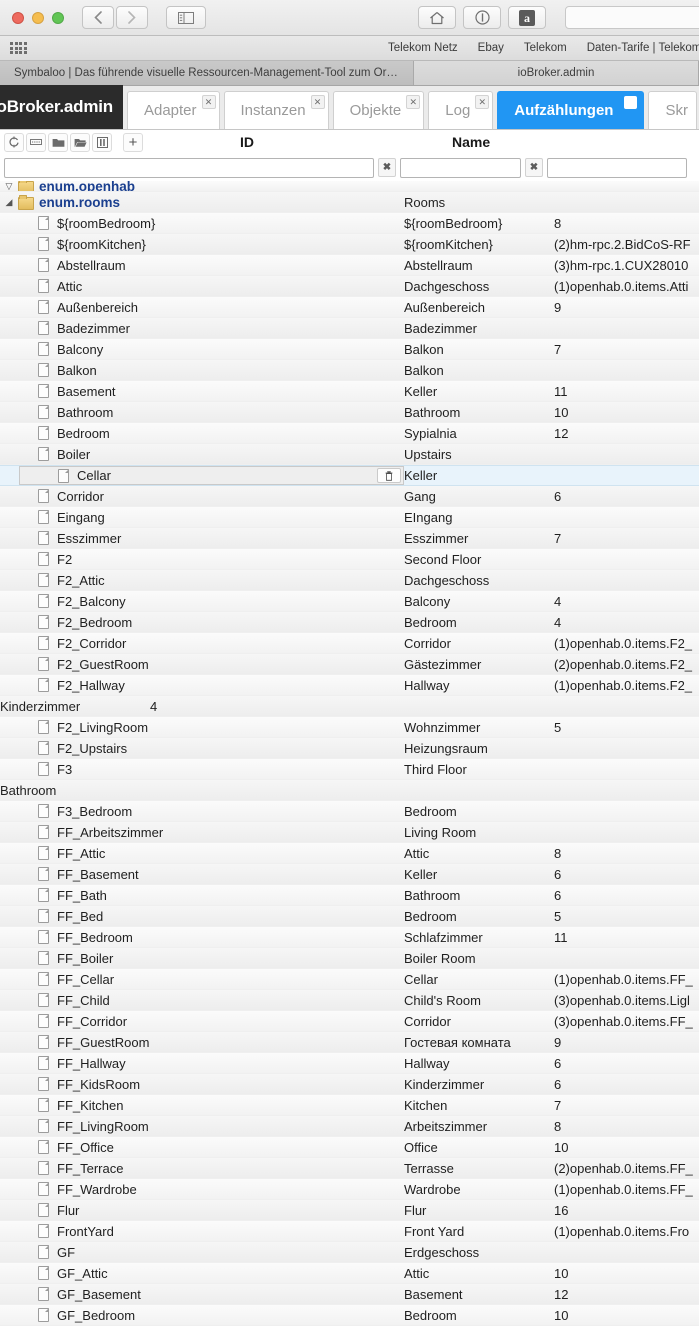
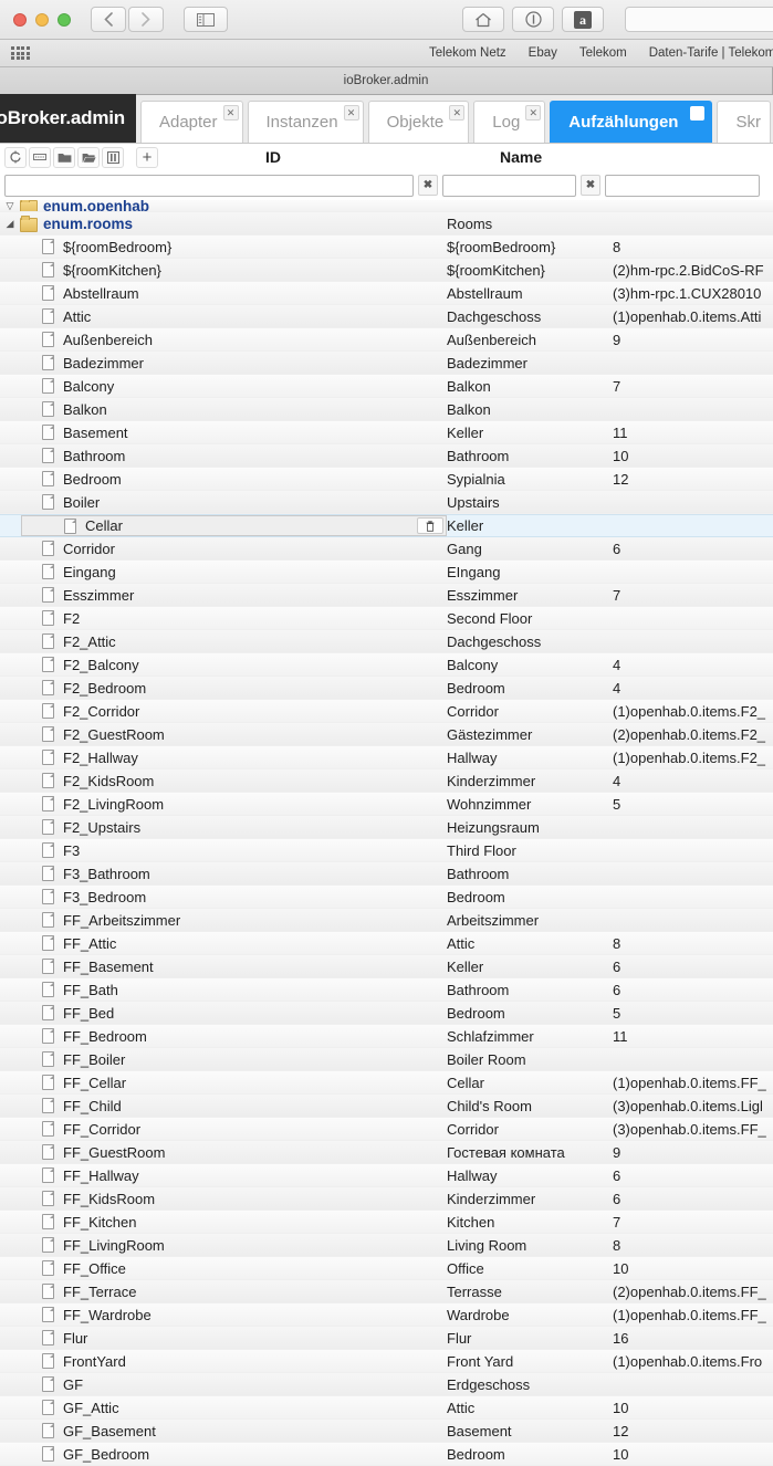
  a
  Telekom Netz
  Ebay
  Telekom
  Daten-Tarife | Telekom
- Symbaloo | Das führende visuelle Ressourcen-Management-Tool zum Or…
  ioBroker.admin
  oBroker.admin
  Adapter
  ✕
  Instanzen
  ✕
  Objekte
  ✕
  Log
  ✕
  Aufzählungen
  Skr
  +
  ID
  Name
  ✖
  ✖
  ▽
  enum.openhab
  ◢
  enum.rooms
  Rooms
  ${roomBedroom}
  ${roomBedroom}
  8
  ${roomKitchen}
  ${roomKitchen}
  (2)hm-rpc.2.BidCoS-RF
  Abstellraum
  Abstellraum
  (3)hm-rpc.1.CUX28010
  Attic
  Dachgeschoss
  (1)openhab.0.items.Atti
  Außenbereich
  Außenbereich
  9
  Badezimmer
  Badezimmer
  Balcony
  Balkon
  7
  Balkon
  Balkon
  Basement
  Keller
  11
  Bathroom
  Bathroom
  10
  Bedroom
  Sypialnia
  12
  Boiler
  Upstairs
  Cellar
  Keller
  Corridor
  Gang
  6
  Eingang
  EIngang
  Esszimmer
  Esszimmer
  7
  F2
  Second Floor
  F2_Attic
  Dachgeschoss
  F2_Balcony
  Balcony
  4
  F2_Bedroom
  Bedroom
  4
  F2_Corridor
  Corridor
  (1)openhab.0.items.F2_
  F2_GuestRoom
  Gästezimmer
  (2)openhab.0.items.F2_
  F2_Hallway
  Hallway
  (1)openhab.0.items.F2_
+ F2_KidsRoom
  Kinderzimmer
  4
  F2_LivingRoom
  Wohnzimmer
  5
  F2_Upstairs
  Heizungsraum
  F3
  Third Floor
+ F3_Bathroom
  Bathroom
  F3_Bedroom
  Bedroom
  FF_Arbeitszimmer
- Living Room
+ Arbeitszimmer
  FF_Attic
  Attic
  8
  FF_Basement
  Keller
  6
  FF_Bath
  Bathroom
  6
  FF_Bed
  Bedroom
  5
  FF_Bedroom
  Schlafzimmer
  11
  FF_Boiler
  Boiler Room
  FF_Cellar
  Cellar
  (1)openhab.0.items.FF_
  FF_Child
  Child's Room
  (3)openhab.0.items.Ligl
  FF_Corridor
  Corridor
  (3)openhab.0.items.FF_
  FF_GuestRoom
  Гостевая комната
  9
  FF_Hallway
  Hallway
  6
  FF_KidsRoom
  Kinderzimmer
  6
  FF_Kitchen
  Kitchen
  7
  FF_LivingRoom
- Arbeitszimmer
+ Living Room
  8
  FF_Office
  Office
  10
  FF_Terrace
  Terrasse
  (2)openhab.0.items.FF_
  FF_Wardrobe
  Wardrobe
  (1)openhab.0.items.FF_
  Flur
  Flur
  16
  FrontYard
  Front Yard
  (1)openhab.0.items.Fro
  GF
  Erdgeschoss
  GF_Attic
  Attic
  10
  GF_Basement
  Basement
  12
  GF_Bedroom
  Bedroom
  10
